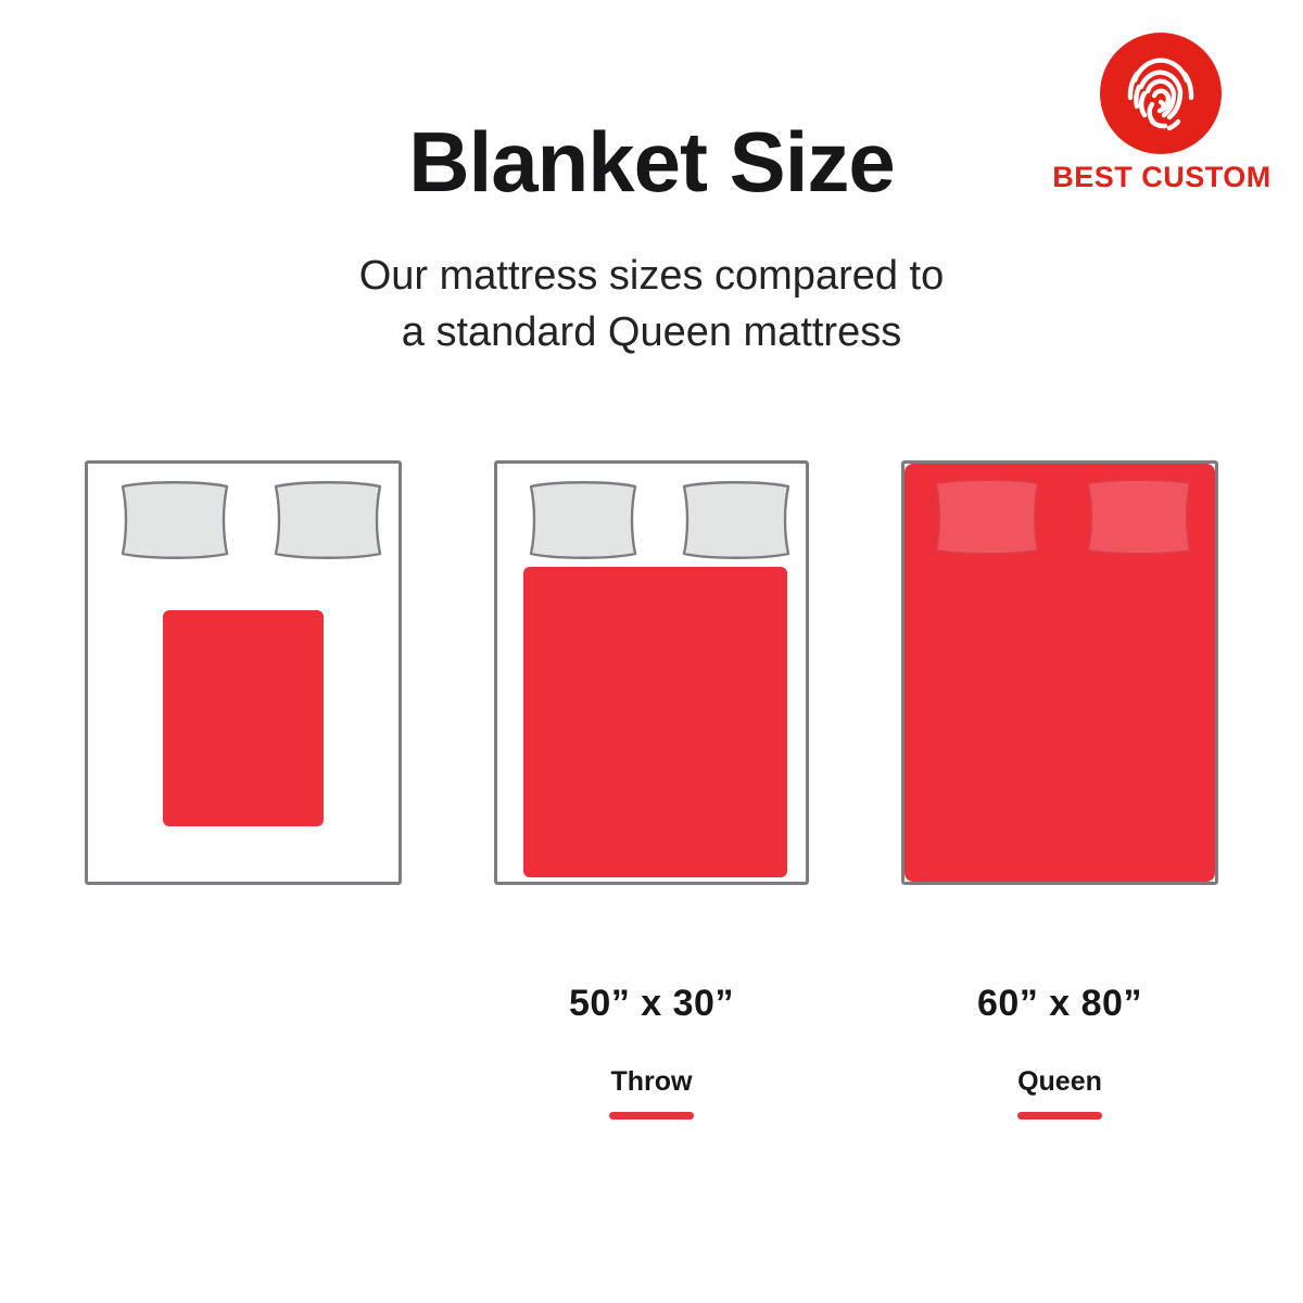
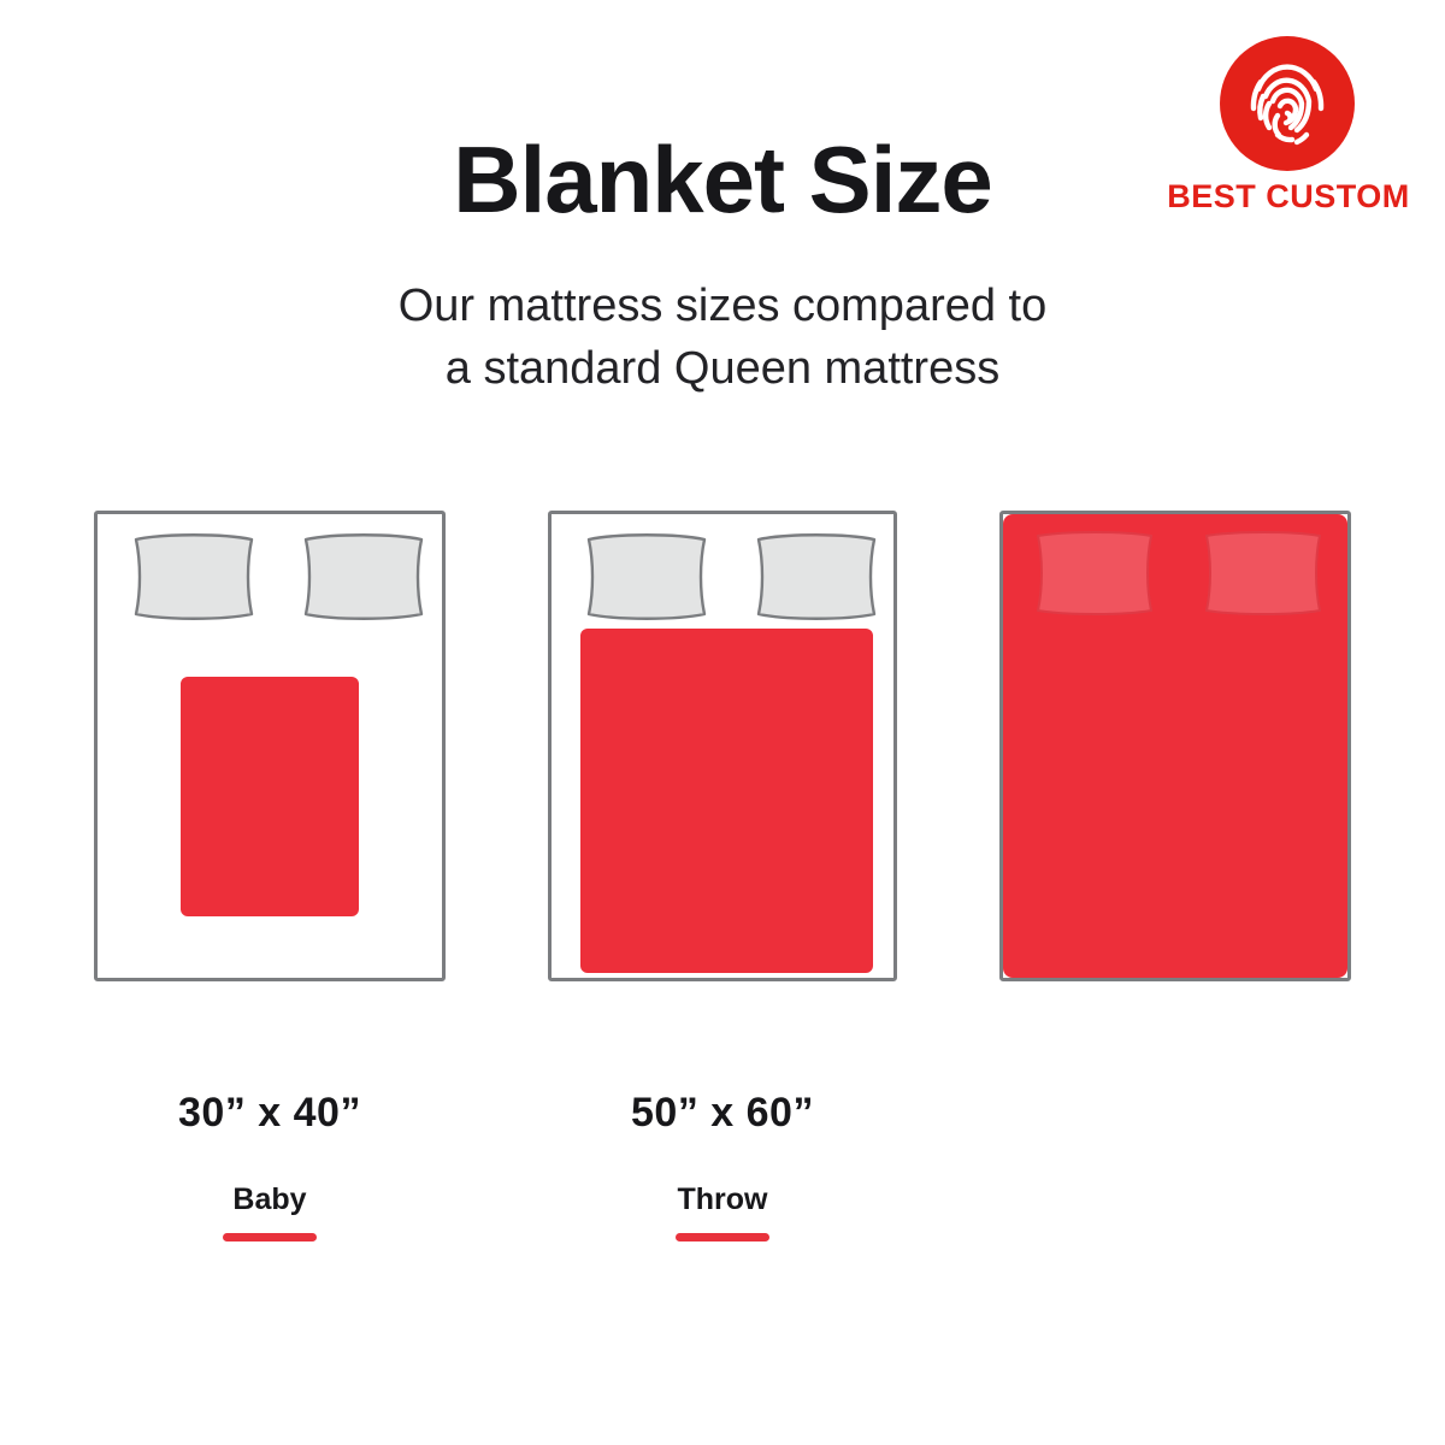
  BEST CUSTOM
  Blanket Size
  Our mattress sizes compared to
  a standard Queen mattress
+ 30” x 40”
+ Baby
- 50” x 30”
+ 50” x 60”
  Throw
- 60” x 80”
- Queen
